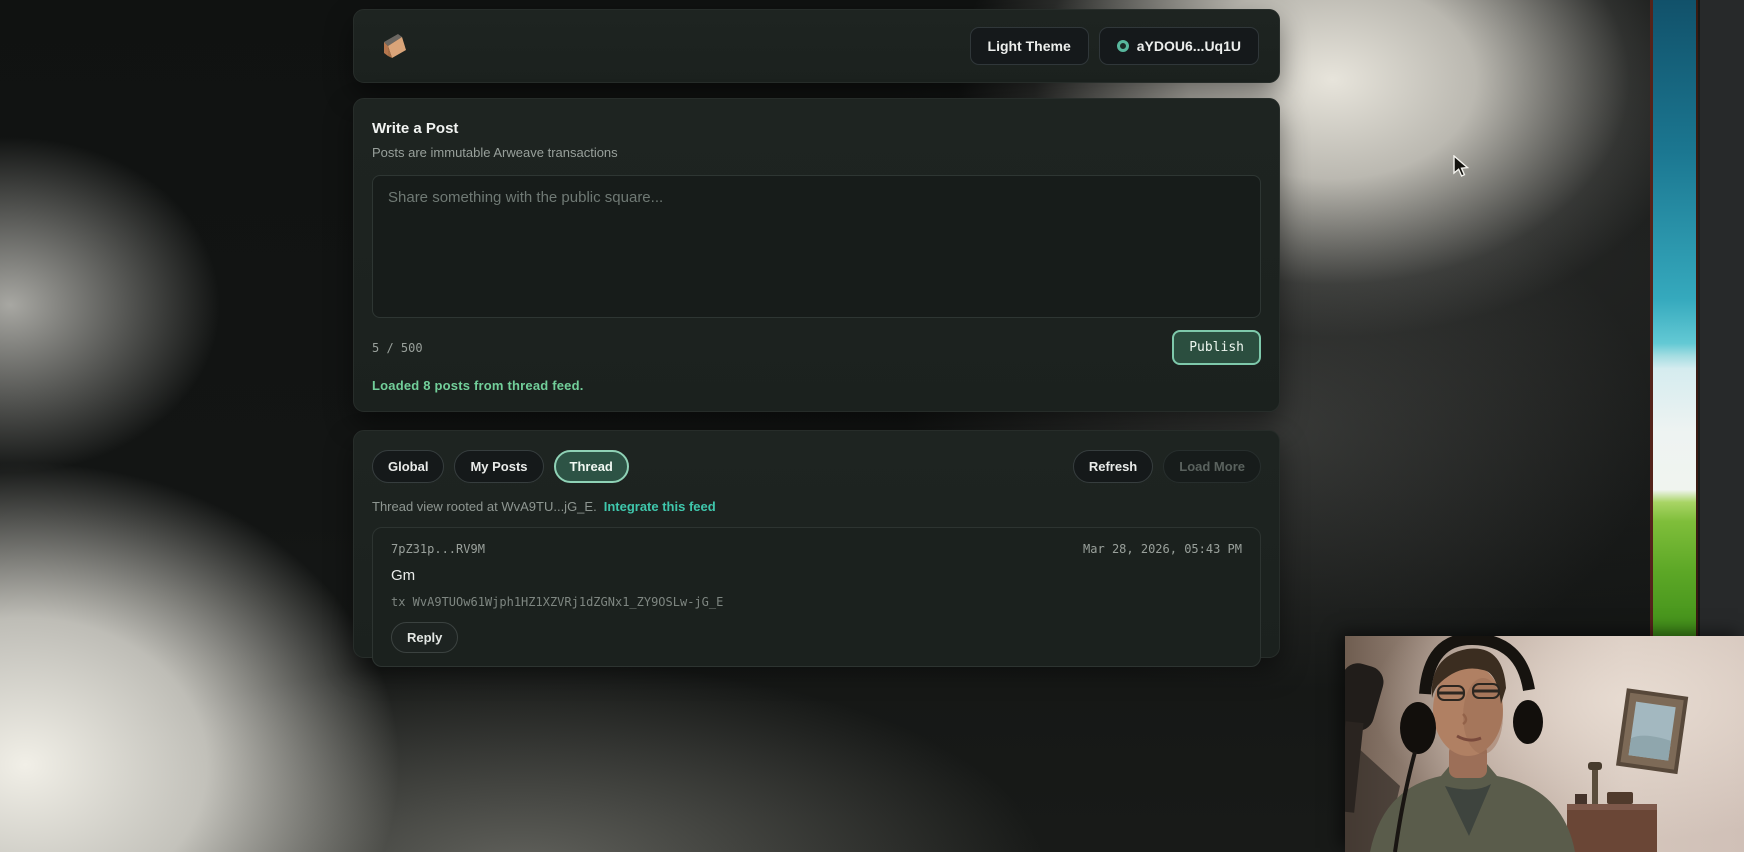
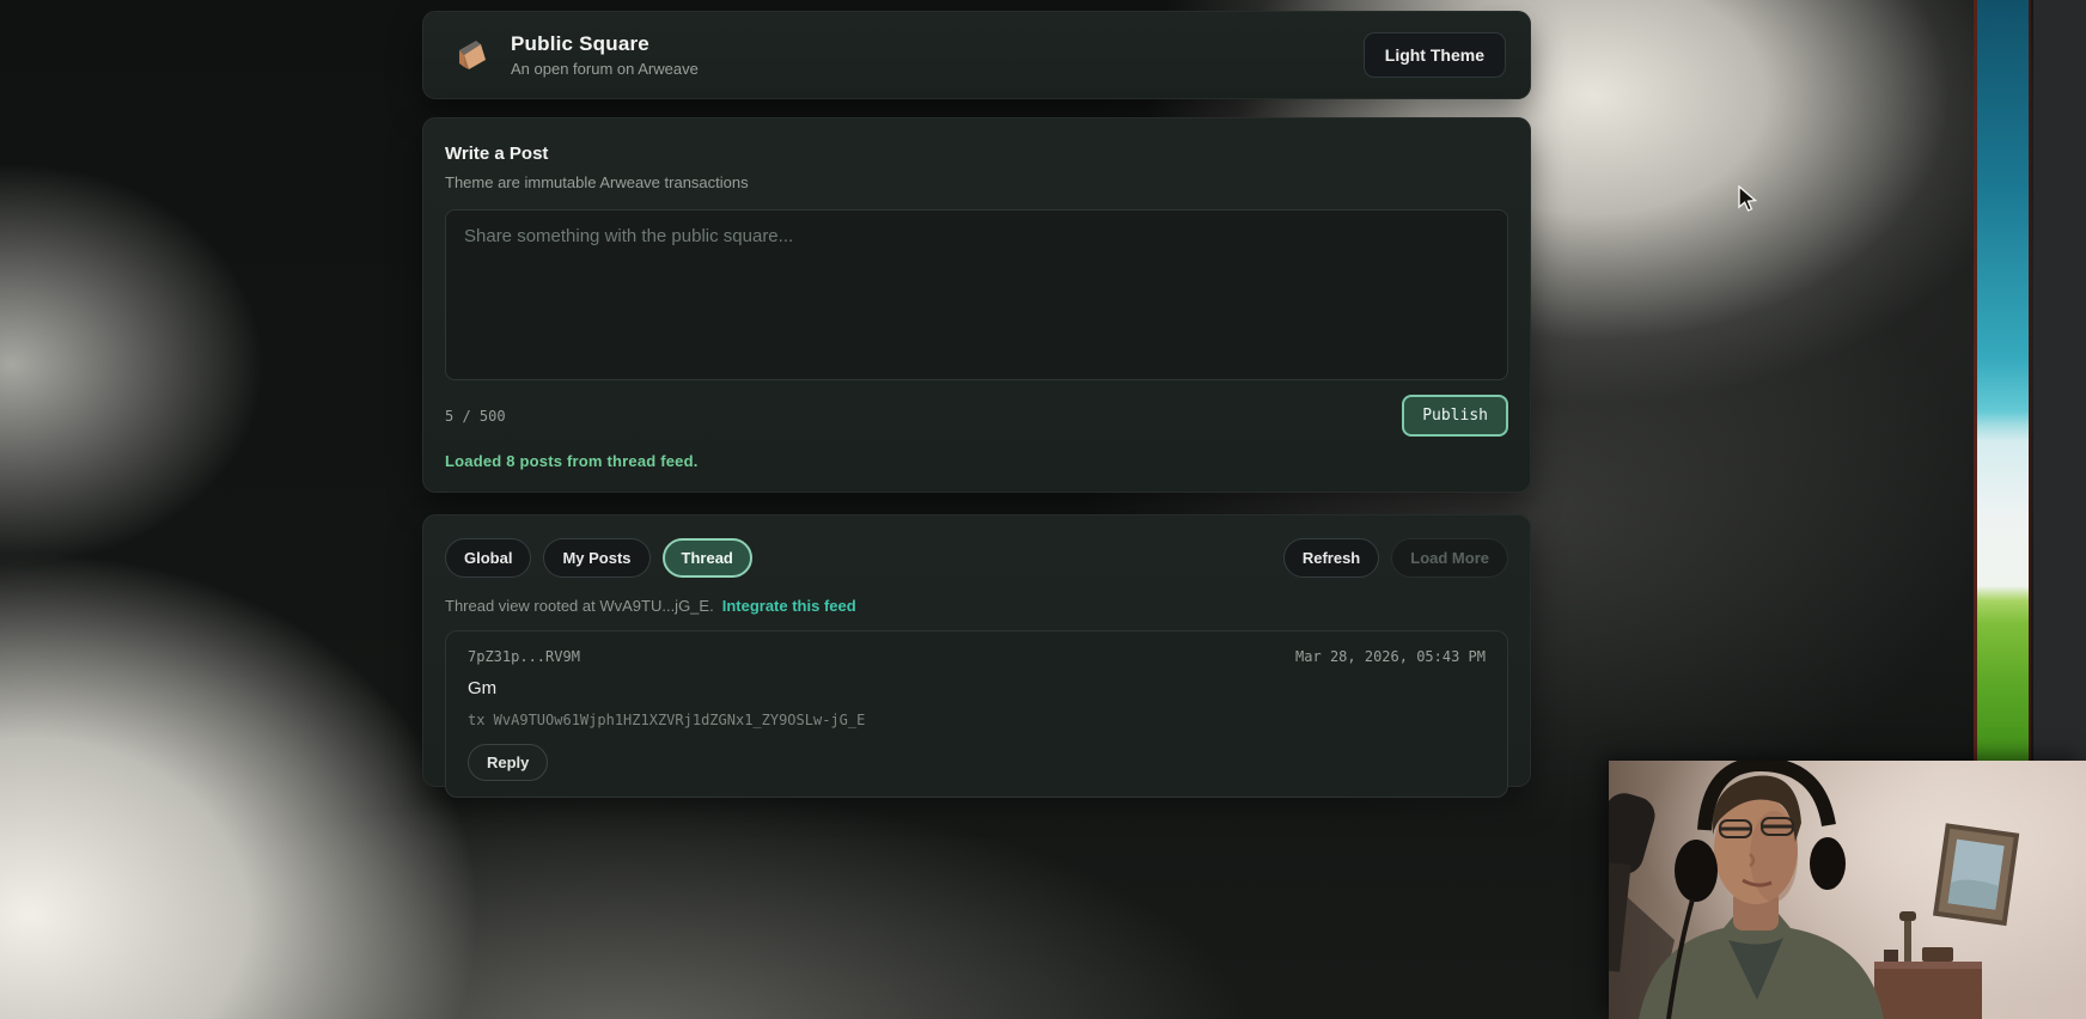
+ Public Square
+ An open forum on Arweave
  Light Theme
- aYDOU6...Uq1U
  Write a Post
- Posts are immutable Arweave transactions
+ Theme are immutable Arweave transactions
  Share something with the public square...
  5 / 500
  Publish
  Loaded 8 posts from thread feed.
  Global
  My Posts
  Thread
  Refresh
  Load More
  Thread view rooted at WvA9TU...jG_E. Integrate this feed
  7pZ31p...RV9M
  Mar 28, 2026, 05:43 PM
  Gm
  tx WvA9TUOw61Wjph1HZ1XZVRj1dZGNx1_ZY9OSLw-jG_E
  Reply
